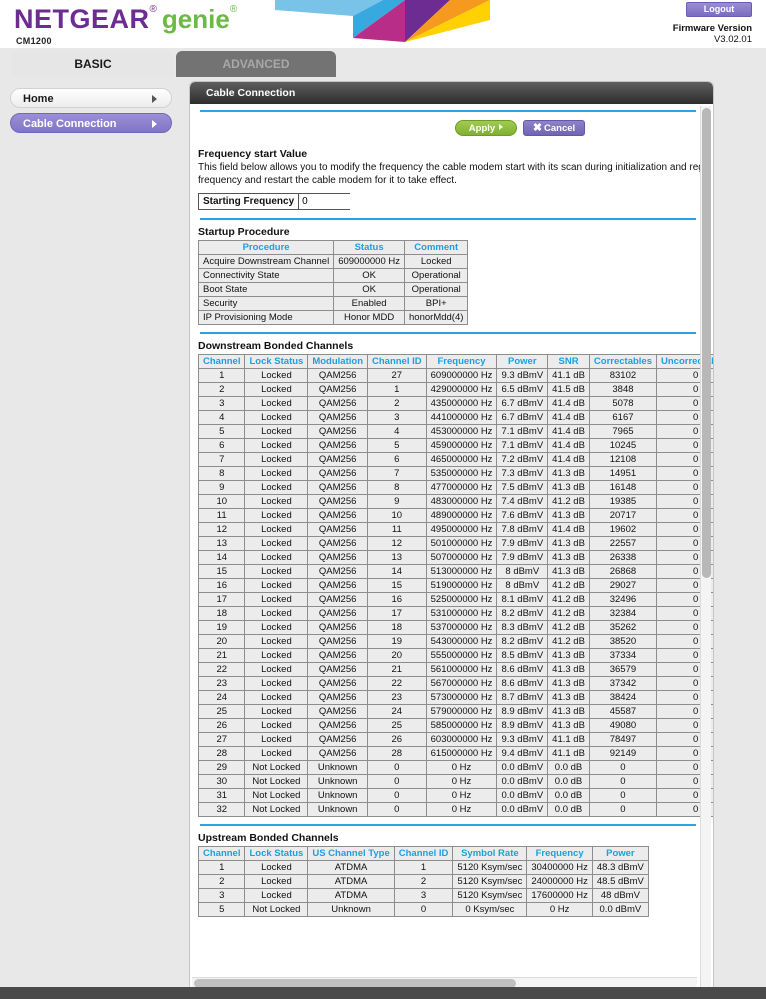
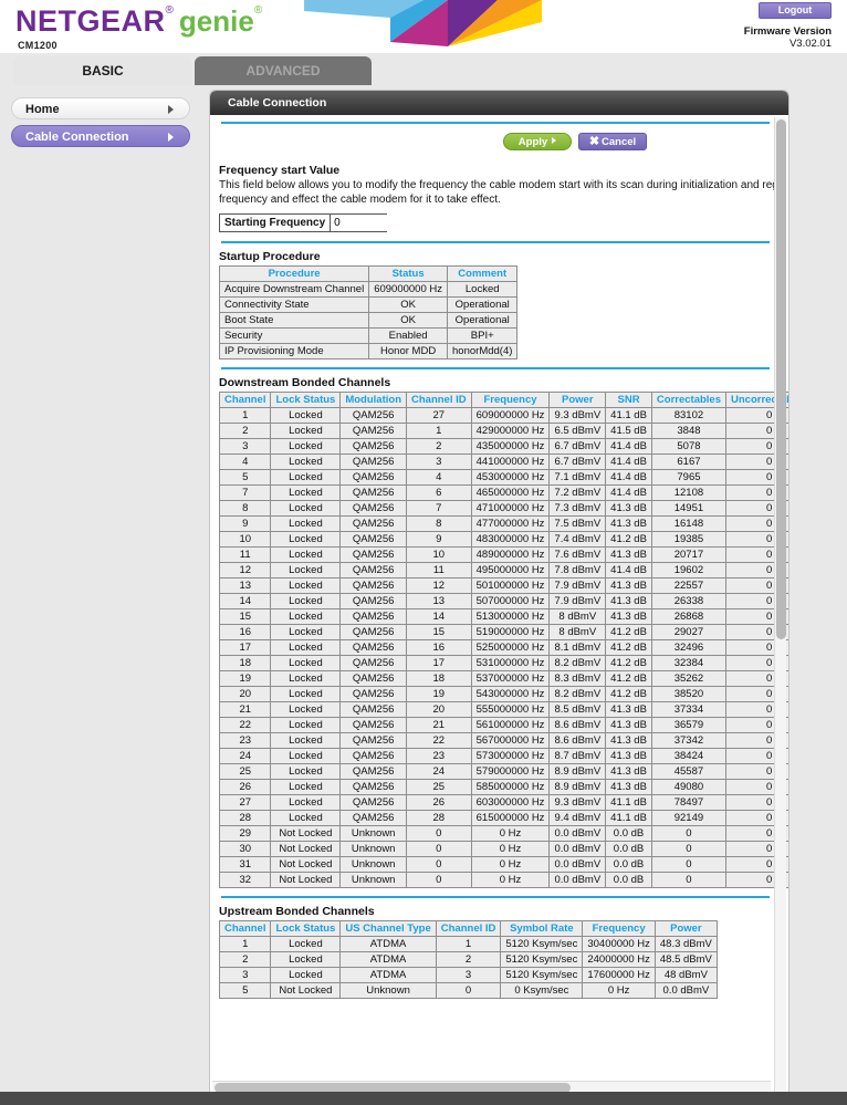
  NETGEAR®genie®
  CM1200
  Logout
  Firmware Version
  V3.02.01
  BASIC
  ADVANCED
  Home
  Cable Connection
  Cable Connection
  Apply
  ✖ Cancel
  Frequency start Value
  This field below allows you to modify the frequency the cable modem start with its scan during initialization and re
- frequency and restart the cable modem for it to take effect.
+ frequency and effect the cable modem for it to take effect.
  Starting Frequency
  0
  Startup Procedure
  Procedure	Status	Comment
  Acquire Downstream Channel	609000000 Hz	Locked
  Connectivity State	OK	Operational
  Boot State	OK	Operational
  Security	Enabled	BPI+
  IP Provisioning Mode	Honor MDD	honorMdd(4)
  Downstream Bonded Channels
  Channel	Lock Status	Modulation	Channel ID	Frequency	Power	SNR	Correctables	Uncorre
  1	Locked	QAM256	27	609000000 Hz	9.3 dBmV	41.1 dB	83102	0
  2	Locked	QAM256	1	429000000 Hz	6.5 dBmV	41.5 dB	3848	0
  3	Locked	QAM256	2	435000000 Hz	6.7 dBmV	41.4 dB	5078	0
  4	Locked	QAM256	3	441000000 Hz	6.7 dBmV	41.4 dB	6167	0
  5	Locked	QAM256	4	453000000 Hz	7.1 dBmV	41.4 dB	7965	0
- 6	Locked	QAM256	5	459000000 Hz	7.1 dBmV	41.4 dB	10245	0
  7	Locked	QAM256	6	465000000 Hz	7.2 dBmV	41.4 dB	12108	0
- 8	Locked	QAM256	7	535000000 Hz	7.3 dBmV	41.3 dB	14951	0
+ 8	Locked	QAM256	7	471000000 Hz	7.3 dBmV	41.3 dB	14951	0
  9	Locked	QAM256	8	477000000 Hz	7.5 dBmV	41.3 dB	16148	0
  10	Locked	QAM256	9	483000000 Hz	7.4 dBmV	41.2 dB	19385	0
  11	Locked	QAM256	10	489000000 Hz	7.6 dBmV	41.3 dB	20717	0
  12	Locked	QAM256	11	495000000 Hz	7.8 dBmV	41.4 dB	19602	0
  13	Locked	QAM256	12	501000000 Hz	7.9 dBmV	41.3 dB	22557	0
  14	Locked	QAM256	13	507000000 Hz	7.9 dBmV	41.3 dB	26338	0
  15	Locked	QAM256	14	513000000 Hz	8 dBmV	41.3 dB	26868	0
  16	Locked	QAM256	15	519000000 Hz	8 dBmV	41.2 dB	29027	0
  17	Locked	QAM256	16	525000000 Hz	8.1 dBmV	41.2 dB	32496	0
  18	Locked	QAM256	17	531000000 Hz	8.2 dBmV	41.2 dB	32384	0
  19	Locked	QAM256	18	537000000 Hz	8.3 dBmV	41.2 dB	35262	0
  20	Locked	QAM256	19	543000000 Hz	8.2 dBmV	41.2 dB	38520	0
  21	Locked	QAM256	20	555000000 Hz	8.5 dBmV	41.3 dB	37334	0
  22	Locked	QAM256	21	561000000 Hz	8.6 dBmV	41.3 dB	36579	0
  23	Locked	QAM256	22	567000000 Hz	8.6 dBmV	41.3 dB	37342	0
  24	Locked	QAM256	23	573000000 Hz	8.7 dBmV	41.3 dB	38424	0
  25	Locked	QAM256	24	579000000 Hz	8.9 dBmV	41.3 dB	45587	0
  26	Locked	QAM256	25	585000000 Hz	8.9 dBmV	41.3 dB	49080	0
  27	Locked	QAM256	26	603000000 Hz	9.3 dBmV	41.1 dB	78497	0
  28	Locked	QAM256	28	615000000 Hz	9.4 dBmV	41.1 dB	92149	0
  29	Not Locked	Unknown	0	0 Hz	0.0 dBmV	0.0 dB	0	0
  30	Not Locked	Unknown	0	0 Hz	0.0 dBmV	0.0 dB	0	0
  31	Not Locked	Unknown	0	0 Hz	0.0 dBmV	0.0 dB	0	0
  32	Not Locked	Unknown	0	0 Hz	0.0 dBmV	0.0 dB	0	0
  Upstream Bonded Channels
  Channel	Lock Status	US Channel Type	Channel ID	Symbol Rate	Frequency	Power
  1	Locked	ATDMA	1	5120 Ksym/sec	30400000 Hz	48.3 dBmV
  2	Locked	ATDMA	2	5120 Ksym/sec	24000000 Hz	48.5 dBmV
  3	Locked	ATDMA	3	5120 Ksym/sec	17600000 Hz	48 dBmV
  5	Not Locked	Unknown	0	0 Ksym/sec	0 Hz	0.0 dBmV
